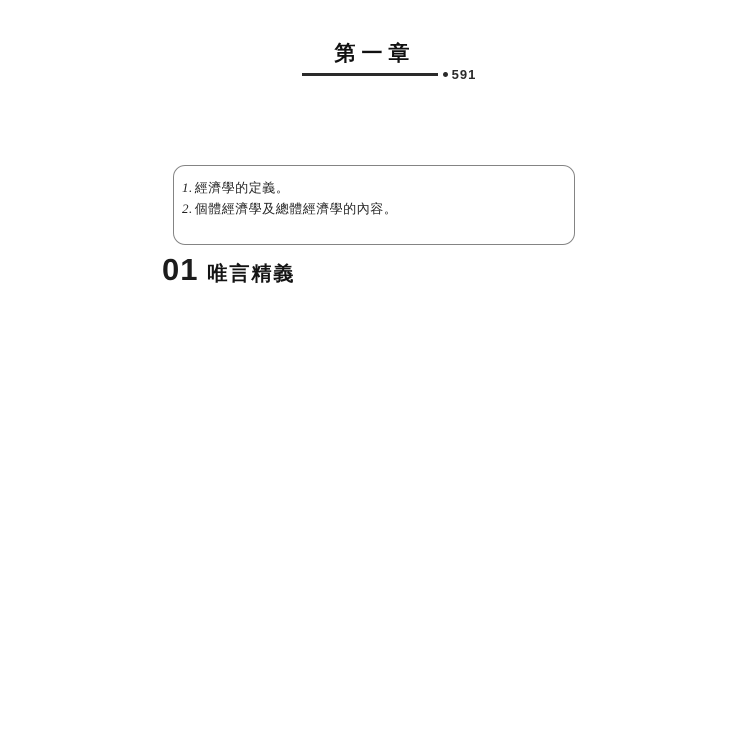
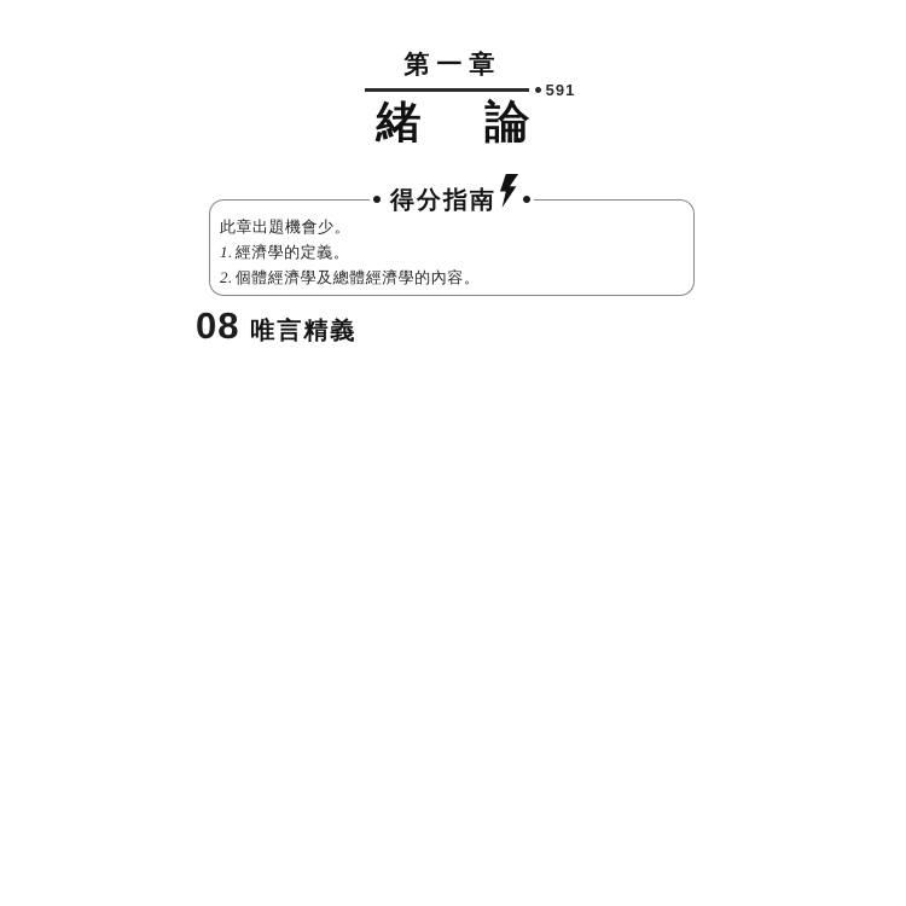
  第一章
  591
+ 緒
+ 論
+ 得分指南
+ 此章出題機會少。
  1. 經濟學的定義。
  2. 個體經濟學及總體經濟學的內容。
- 01
+ 08
  唯言精義
